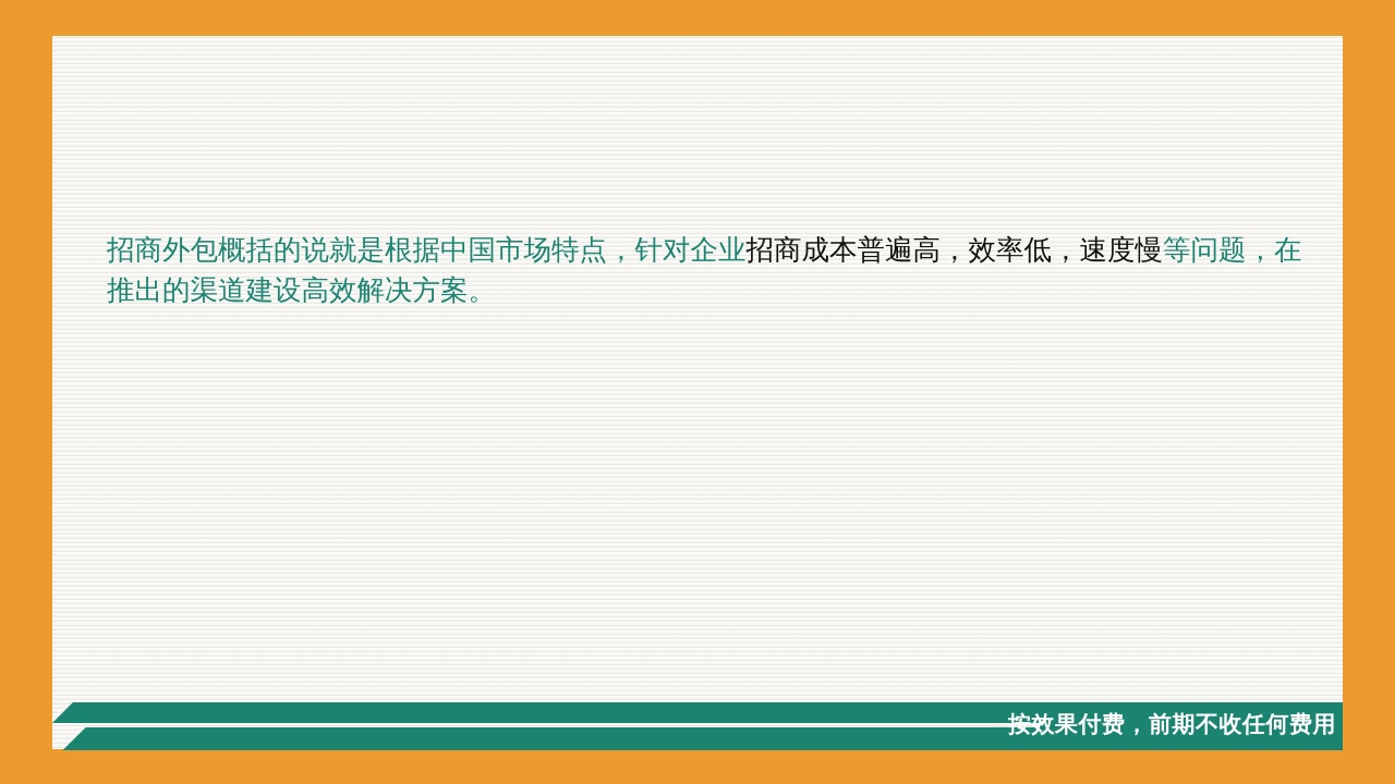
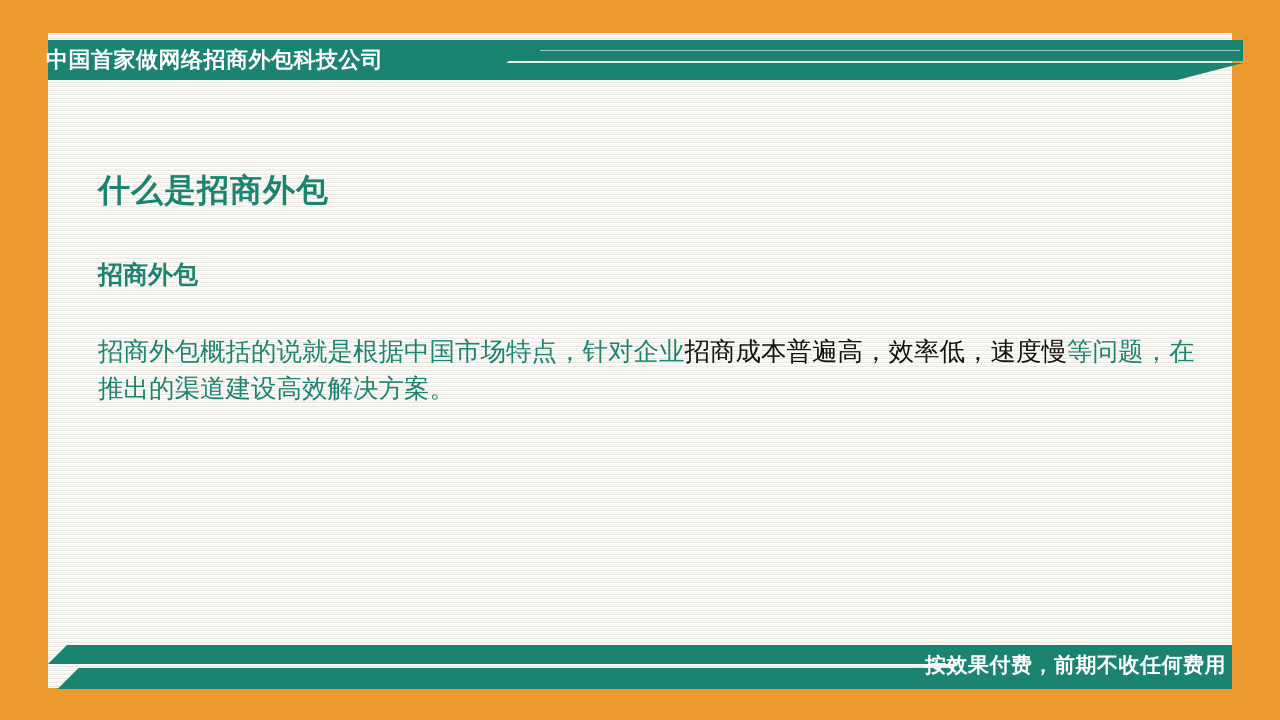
+ 中国首家做网络招商外包科技公司
+ 什么是招商外包
+ 招商外包
  招商外包概括的说就是根据中国市场特点，针对企业招商成本普遍高，效率低，速度慢等问题，在推出的渠道建设高效解决方案。
  按效果付费，前期不收任何费用
